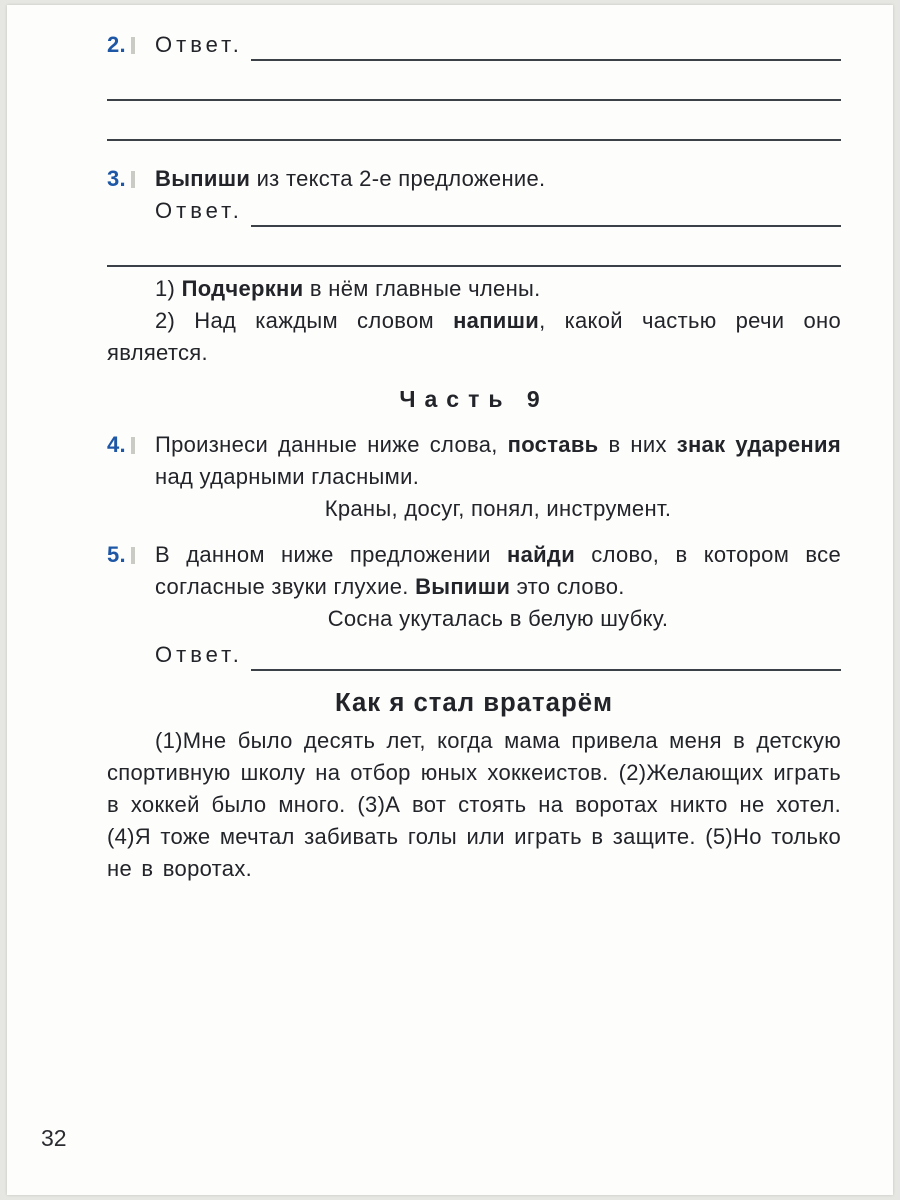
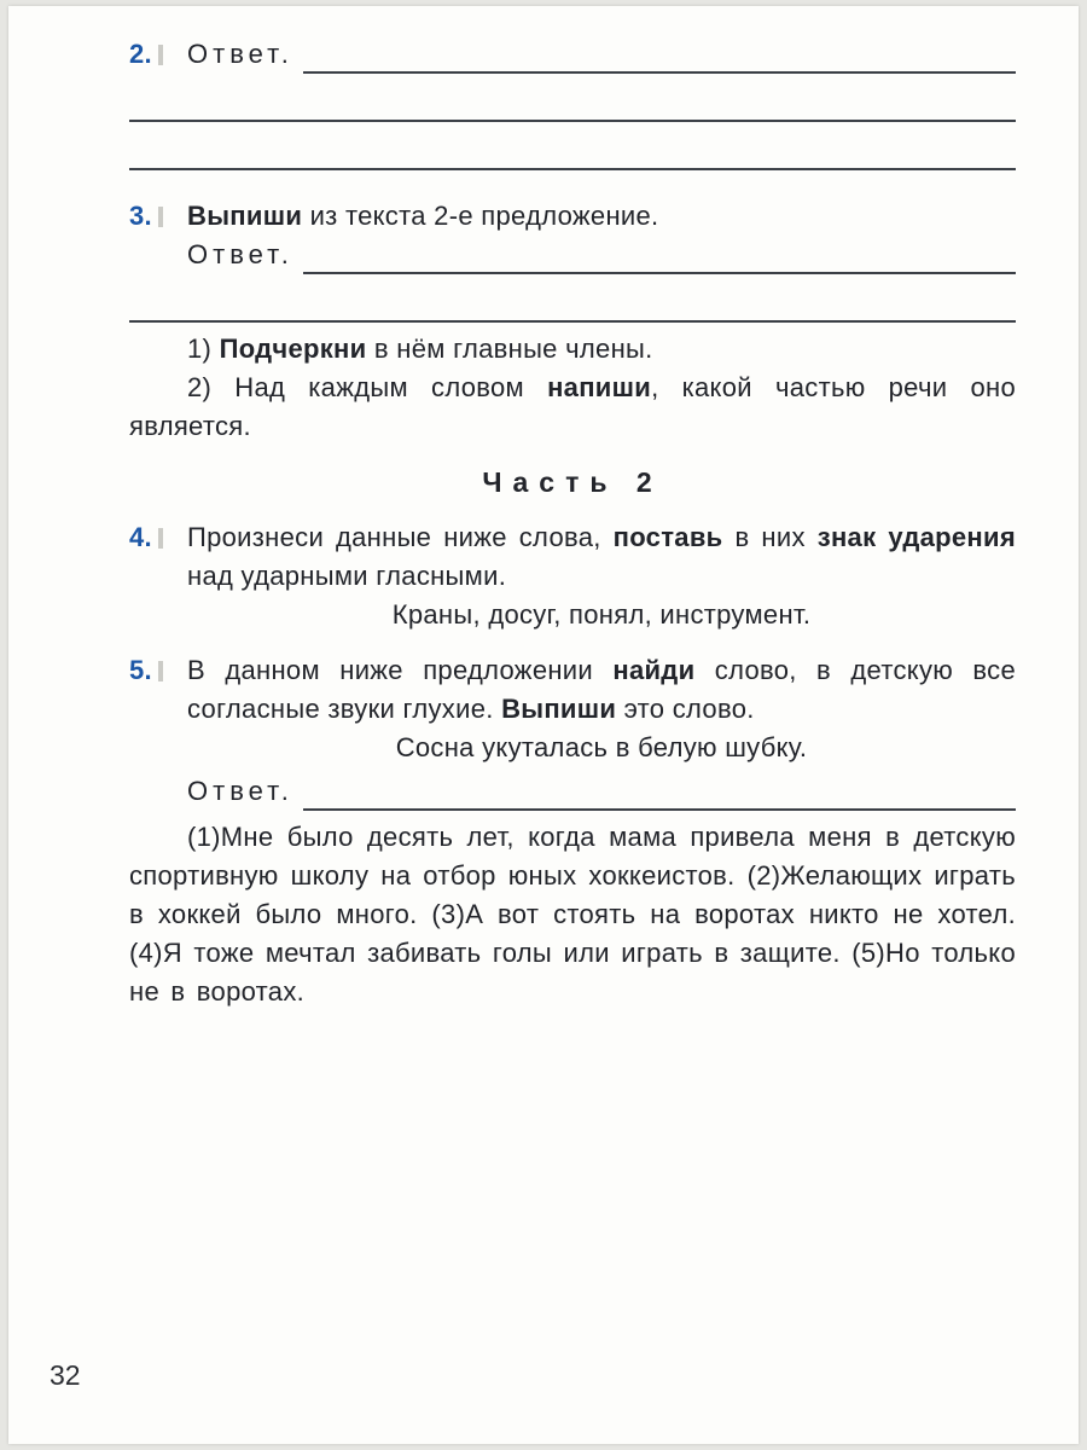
  2.
  Ответ.
  3.
  Выпиши из текста 2-е предложение.
  Ответ.
  1) Подчеркни в нём главные члены.
  2) Над каждым словом напиши, какой частью речи оно является.
- Часть 9
+ Часть 2
  4.
  Произнеси данные ниже слова, поставь в них знак ударения над ударными гласными.
  Краны, досуг, понял, инструмент.
  5.
- В данном ниже предложении найди слово, в котором все согласные звуки глухие. Выпиши это слово.
+ В данном ниже предложении найди слово, в детскую все согласные звуки глухие. Выпиши это слово.
  Сосна укуталась в белую шубку.
  Ответ.
- Как я стал вратарём
  (1)Мне было десять лет, когда мама привела меня в детскую спортивную школу на отбор юных хоккеистов. (2)Желающих играть в хоккей было много. (3)А вот стоять на воротах никто не хотел. (4)Я тоже мечтал забивать голы или играть в защите. (5)Но только не в воротах.
  32
